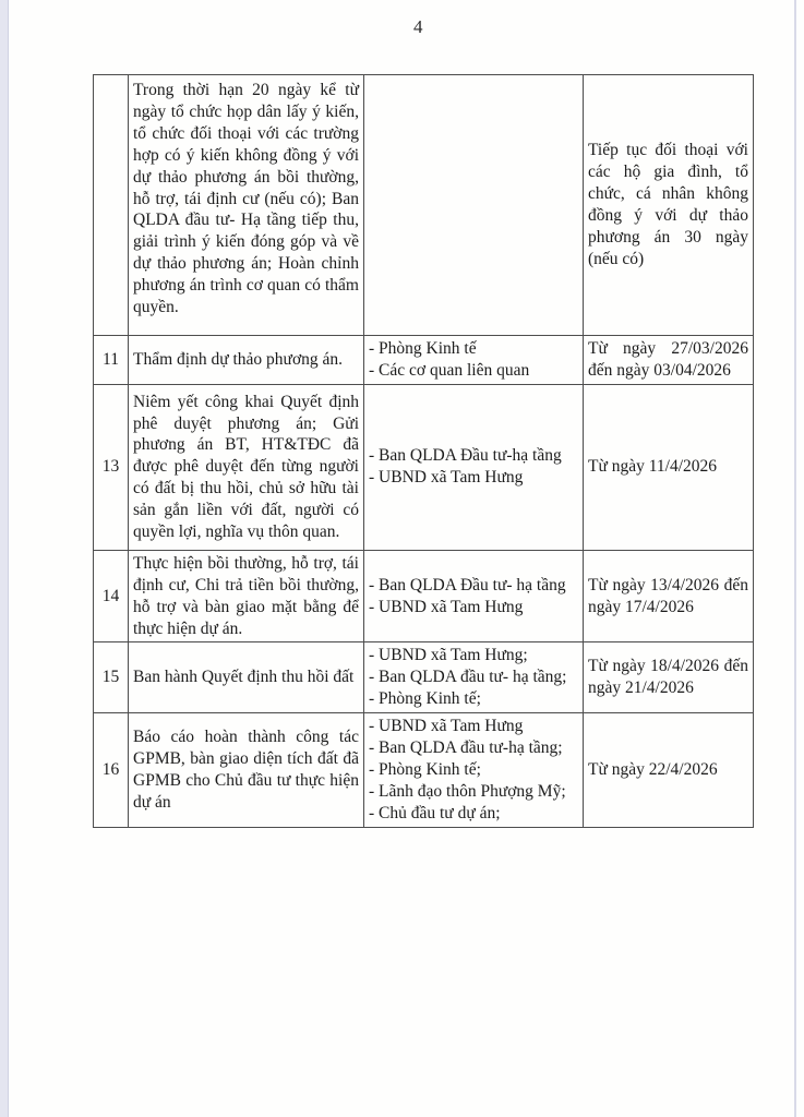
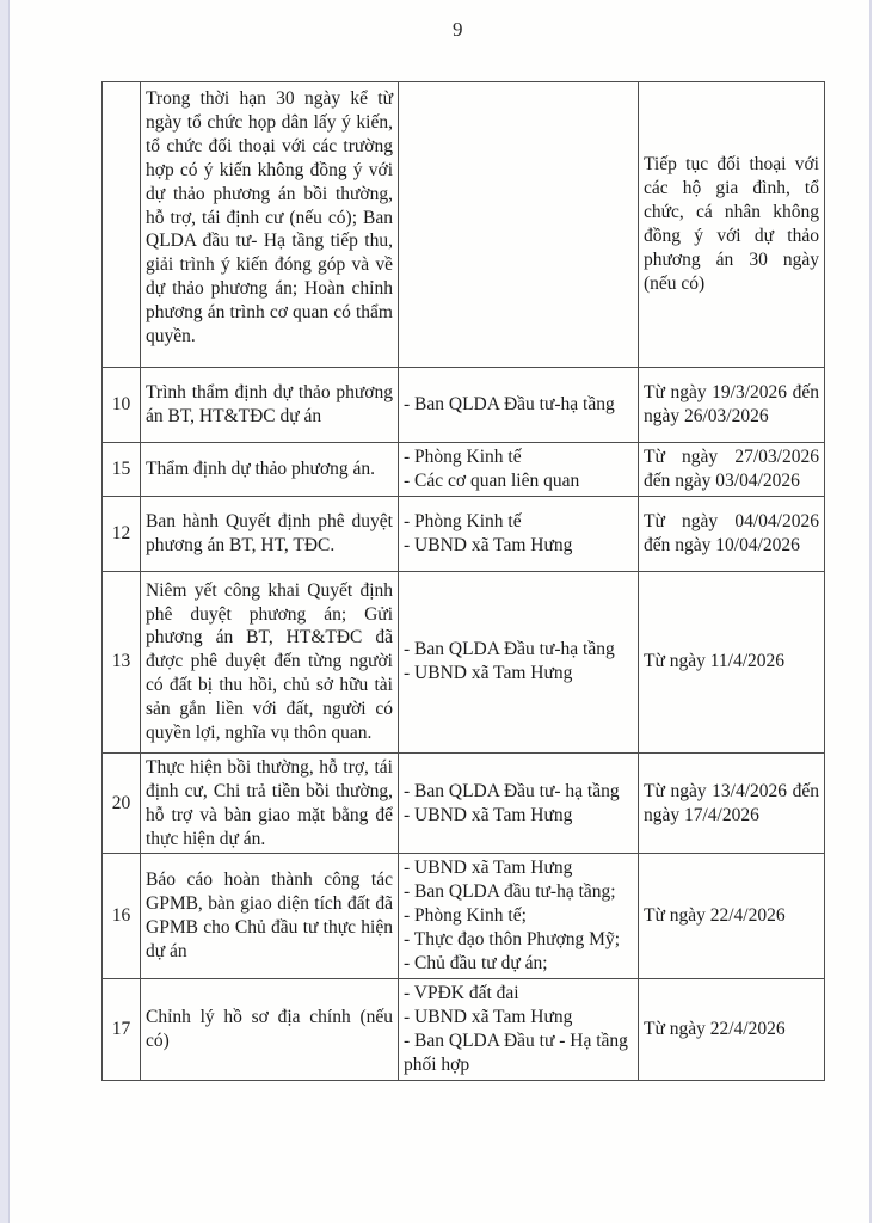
- 4
+ 9
- 	Trong thời hạn 20 ngày kể từ ngày tổ chức họp dân lấy ý kiến, tổ chức đối thoại với các trường hợp có ý kiến không đồng ý với dự thảo phương án bồi thường, hỗ trợ, tái định cư (nếu có); Ban QLDA đầu tư- Hạ tầng tiếp thu, giải trình ý kiến đóng góp và về dự thảo phương án; Hoàn chỉnh phương án trình cơ quan có thẩm quyền.		Tiếp tục đối thoại với các hộ gia đình, tổ chức, cá nhân không đồng ý với dự thảo phương án 30 ngày (nếu có)
+ 	Trong thời hạn 30 ngày kể từ ngày tổ chức họp dân lấy ý kiến, tổ chức đối thoại với các trường hợp có ý kiến không đồng ý với dự thảo phương án bồi thường, hỗ trợ, tái định cư (nếu có); Ban QLDA đầu tư- Hạ tầng tiếp thu, giải trình ý kiến đóng góp và về dự thảo phương án; Hoàn chỉnh phương án trình cơ quan có thẩm quyền.		Tiếp tục đối thoại với các hộ gia đình, tổ chức, cá nhân không đồng ý với dự thảo phương án 30 ngày (nếu có)
+ 10	Trình thẩm định dự thảo phương án BT, HT&TĐC dự án	- Ban QLDA Đầu tư-hạ tầng	Từ ngày 19/3/2026 đến ngày 26/03/2026
- 11	Thẩm định dự thảo phương án.	- Phòng Kinh tế- Các cơ quan liên quan	Từ ngày 27/03/2026 đến ngày 03/04/2026
+ 15	Thẩm định dự thảo phương án.	- Phòng Kinh tế- Các cơ quan liên quan	Từ ngày 27/03/2026 đến ngày 03/04/2026
+ 12	Ban hành Quyết định phê duyệt phương án BT, HT, TĐC.	- Phòng Kinh tế- UBND xã Tam Hưng	Từ ngày 04/04/2026 đến ngày 10/04/2026
  13	Niêm yết công khai Quyết định phê duyệt phương án; Gửi phương án BT, HT&TĐC đã được phê duyệt đến từng người có đất bị thu hồi, chủ sở hữu tài sản gắn liền với đất, người có quyền lợi, nghĩa vụ thôn quan.	- Ban QLDA Đầu tư-hạ tầng- UBND xã Tam Hưng	Từ ngày 11/4/2026
- 14	Thực hiện bồi thường, hỗ trợ, tái định cư, Chi trả tiền bồi thường, hỗ trợ và bàn giao mặt bằng để thực hiện dự án.	- Ban QLDA Đầu tư- hạ tầng- UBND xã Tam Hưng	Từ ngày 13/4/2026 đến ngày 17/4/2026
+ 20	Thực hiện bồi thường, hỗ trợ, tái định cư, Chi trả tiền bồi thường, hỗ trợ và bàn giao mặt bằng để thực hiện dự án.	- Ban QLDA Đầu tư- hạ tầng- UBND xã Tam Hưng	Từ ngày 13/4/2026 đến ngày 17/4/2026
- 15	Ban hành Quyết định thu hồi đất	- UBND xã Tam Hưng;- Ban QLDA đầu tư- hạ tầng;- Phòng Kinh tế;	Từ ngày 18/4/2026 đến ngày 21/4/2026
- 16	Báo cáo hoàn thành công tác GPMB, bàn giao diện tích đất đã GPMB cho Chủ đầu tư thực hiện dự án	- UBND xã Tam Hưng- Ban QLDA đầu tư-hạ tầng;- Phòng Kinh tế;- Lãnh đạo thôn Phượng Mỹ;- Chủ đầu tư dự án;	Từ ngày 22/4/2026
+ 16	Báo cáo hoàn thành công tác GPMB, bàn giao diện tích đất đã GPMB cho Chủ đầu tư thực hiện dự án	- UBND xã Tam Hưng- Ban QLDA đầu tư-hạ tầng;- Phòng Kinh tế;- Thực đạo thôn Phượng Mỹ;- Chủ đầu tư dự án;	Từ ngày 22/4/2026
+ 17	Chỉnh lý hồ sơ địa chính (nếu có)	- VPĐK đất đai- UBND xã Tam Hưng- Ban QLDA Đầu tư - Hạ tầng phối hợp	Từ ngày 22/4/2026
